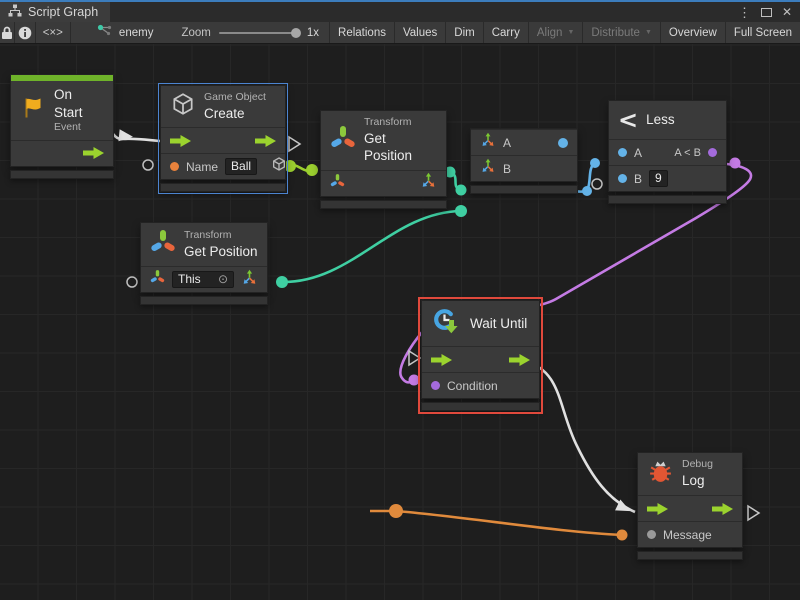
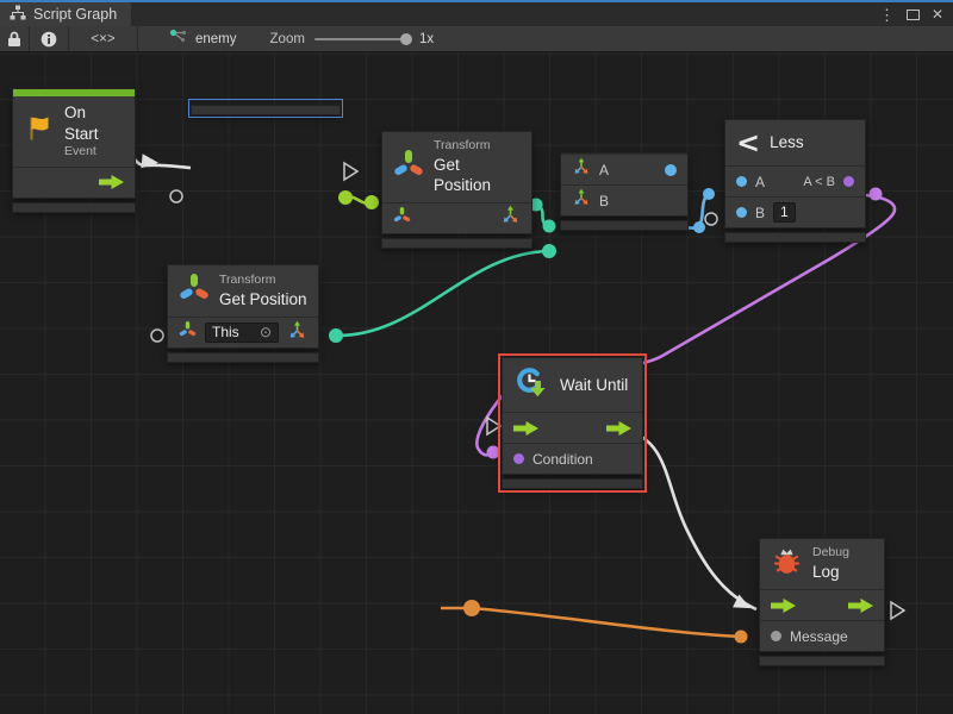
  On Start
  Event
- Game Object
- Create
- Name
- Ball
  Transform
  Get Position
  Transform
  Get Position
  This
  ⊙
  A
  B
  <
  Less
  A
  A < B
  B
- 9
+ 1
  Wait Until
  Condition
  Debug
  Log
  Message
  Script Graph
  ⋮
  ✕
  <×>
  enemy
  Zoom
  1x
- Relations
- Values
- Dim
- Carry
- Align
- Distribute
- Overview
- Full Screen
